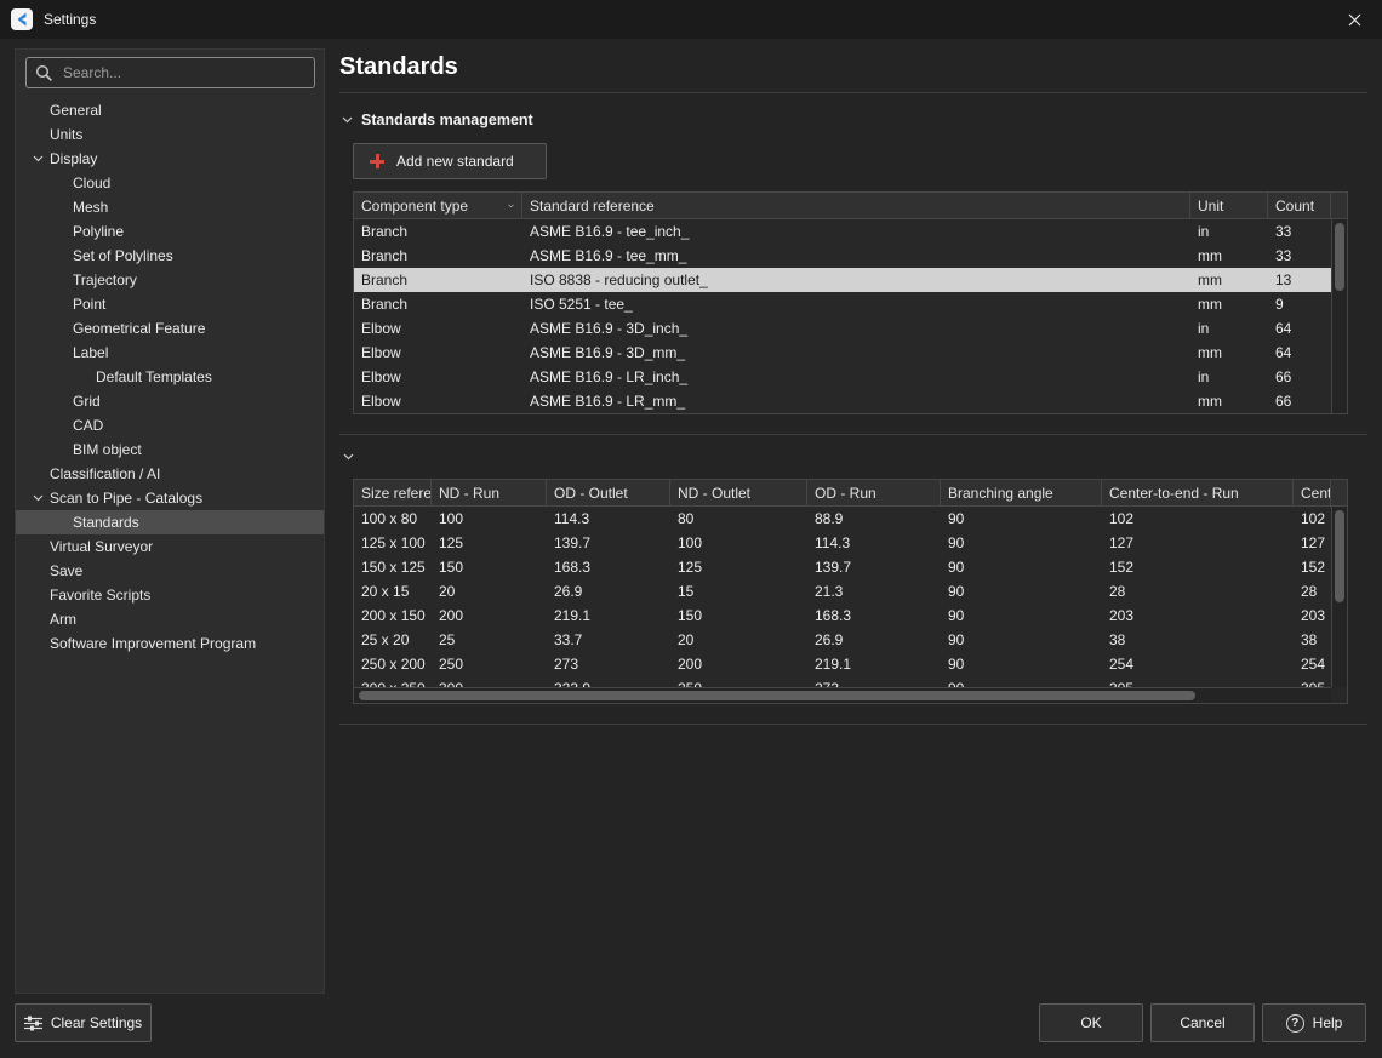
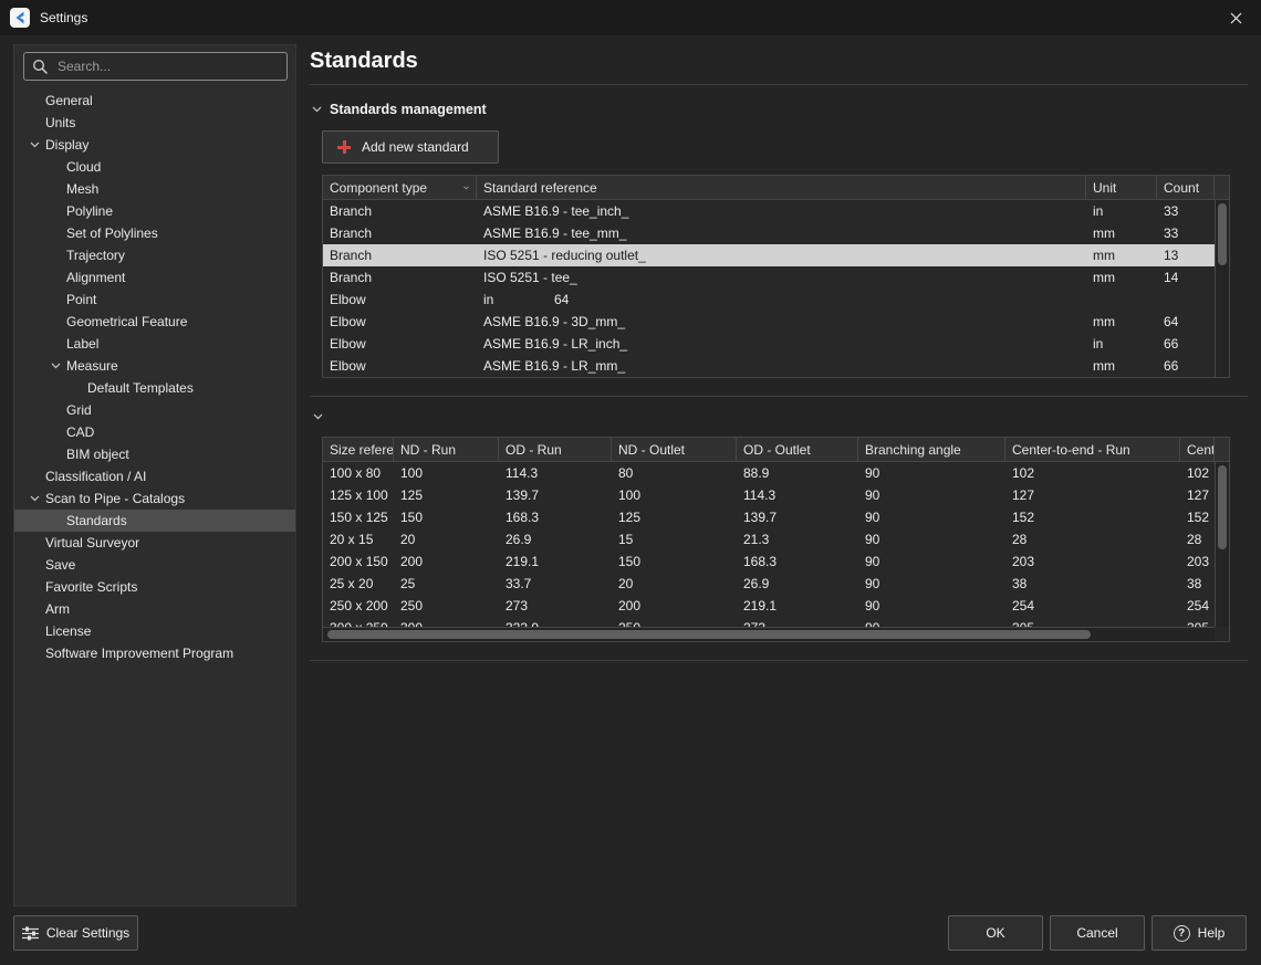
  Settings
  Search...
  General
  Units
  Display
  Cloud
  Mesh
  Polyline
  Set of Polylines
  Trajectory
+ Alignment
  Point
  Geometrical Feature
  Label
+ Measure
  Default Templates
  Grid
  CAD
  BIM object
  Classification / AI
  Scan to Pipe - Catalogs
  Standards
  Virtual Surveyor
  Save
  Favorite Scripts
  Arm
+ License
  Software Improvement Program
  Standards
  Standards management
  Add new standard
  Component type
  Standard reference
  Unit
  Count
  Branch
  ASME B16.9 - tee_inch_
  in
  33
  Branch
  ASME B16.9 - tee_mm_
  mm
  33
  Branch
- ISO 8838 - reducing outlet_
+ ISO 5251 - reducing outlet_
  mm
  13
  Branch
  ISO 5251 - tee_
  mm
- 9
+ 14
  Elbow
- ASME B16.9 - 3D_inch_
  in
  64
  Elbow
  ASME B16.9 - 3D_mm_
  mm
  64
  Elbow
  ASME B16.9 - LR_inch_
  in
  66
  Elbow
  ASME B16.9 - LR_mm_
  mm
  66
  Size refere
  ND - Run
- OD - Outlet
+ OD - Run
  ND - Outlet
- OD - Run
+ OD - Outlet
  Branching angle
  Center-to-end - Run
  Cent
  100 x 80
  100
  114.3
  80
  88.9
  90
  102
  102
  125 x 100
  125
  139.7
  100
  114.3
  90
  127
  127
  150 x 125
  150
  168.3
  125
  139.7
  90
  152
  152
  20 x 15
  20
  26.9
  15
  21.3
  90
  28
  28
  200 x 150
  200
  219.1
  150
  168.3
  90
  203
  203
  25 x 20
  25
  33.7
  20
  26.9
  90
  38
  38
  250 x 200
  250
  273
  200
  219.1
  90
  254
  254
  Clear Settings
  OK
  Cancel
  ?
  Help
